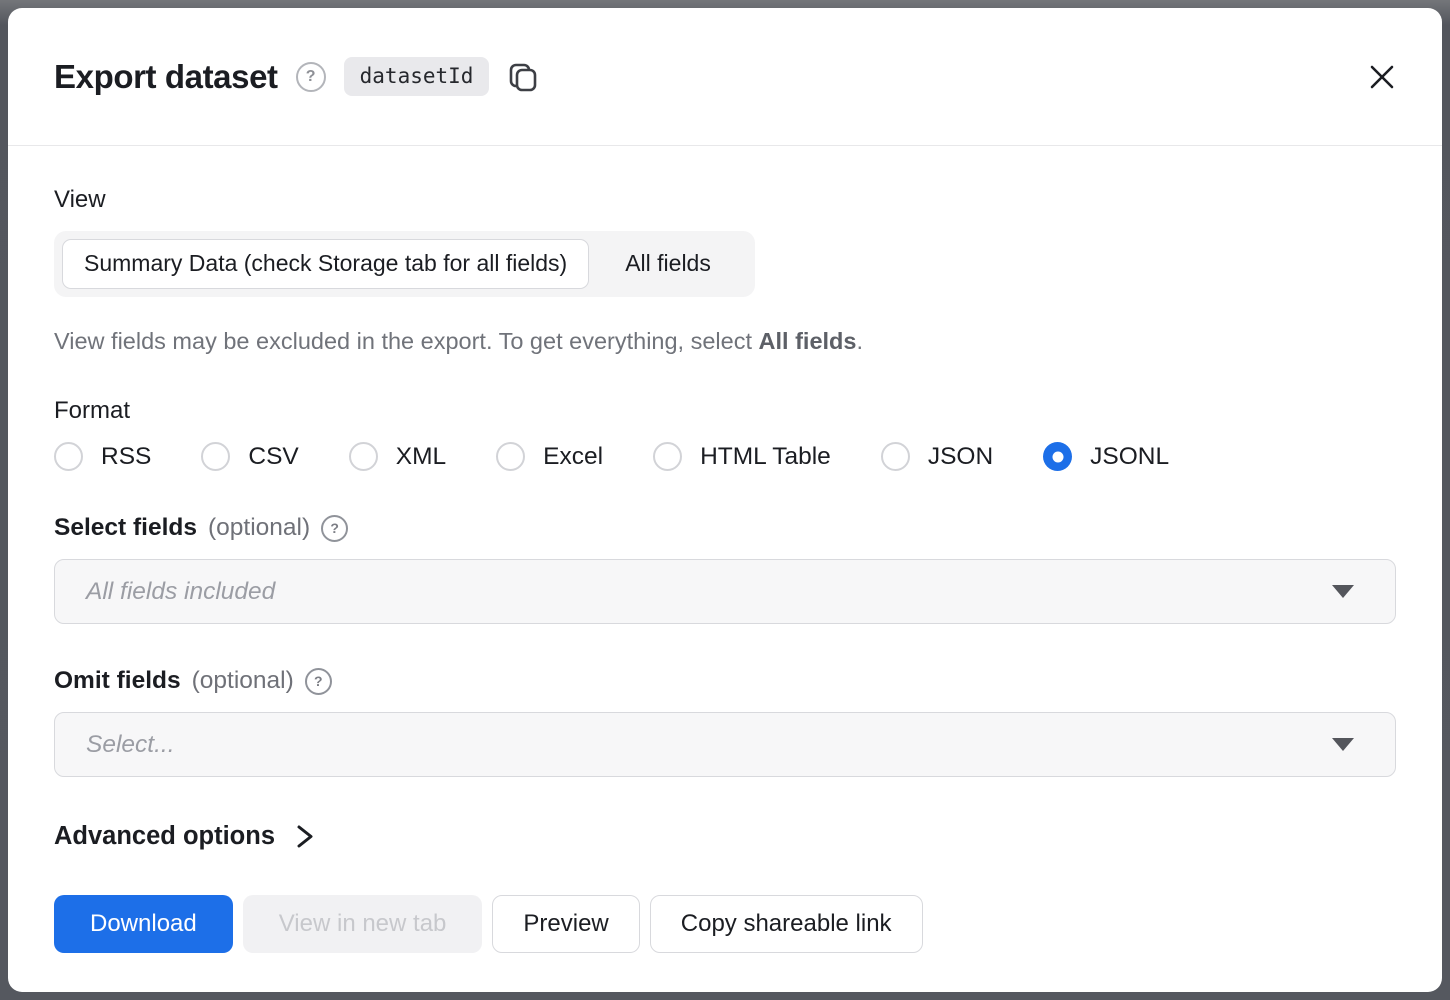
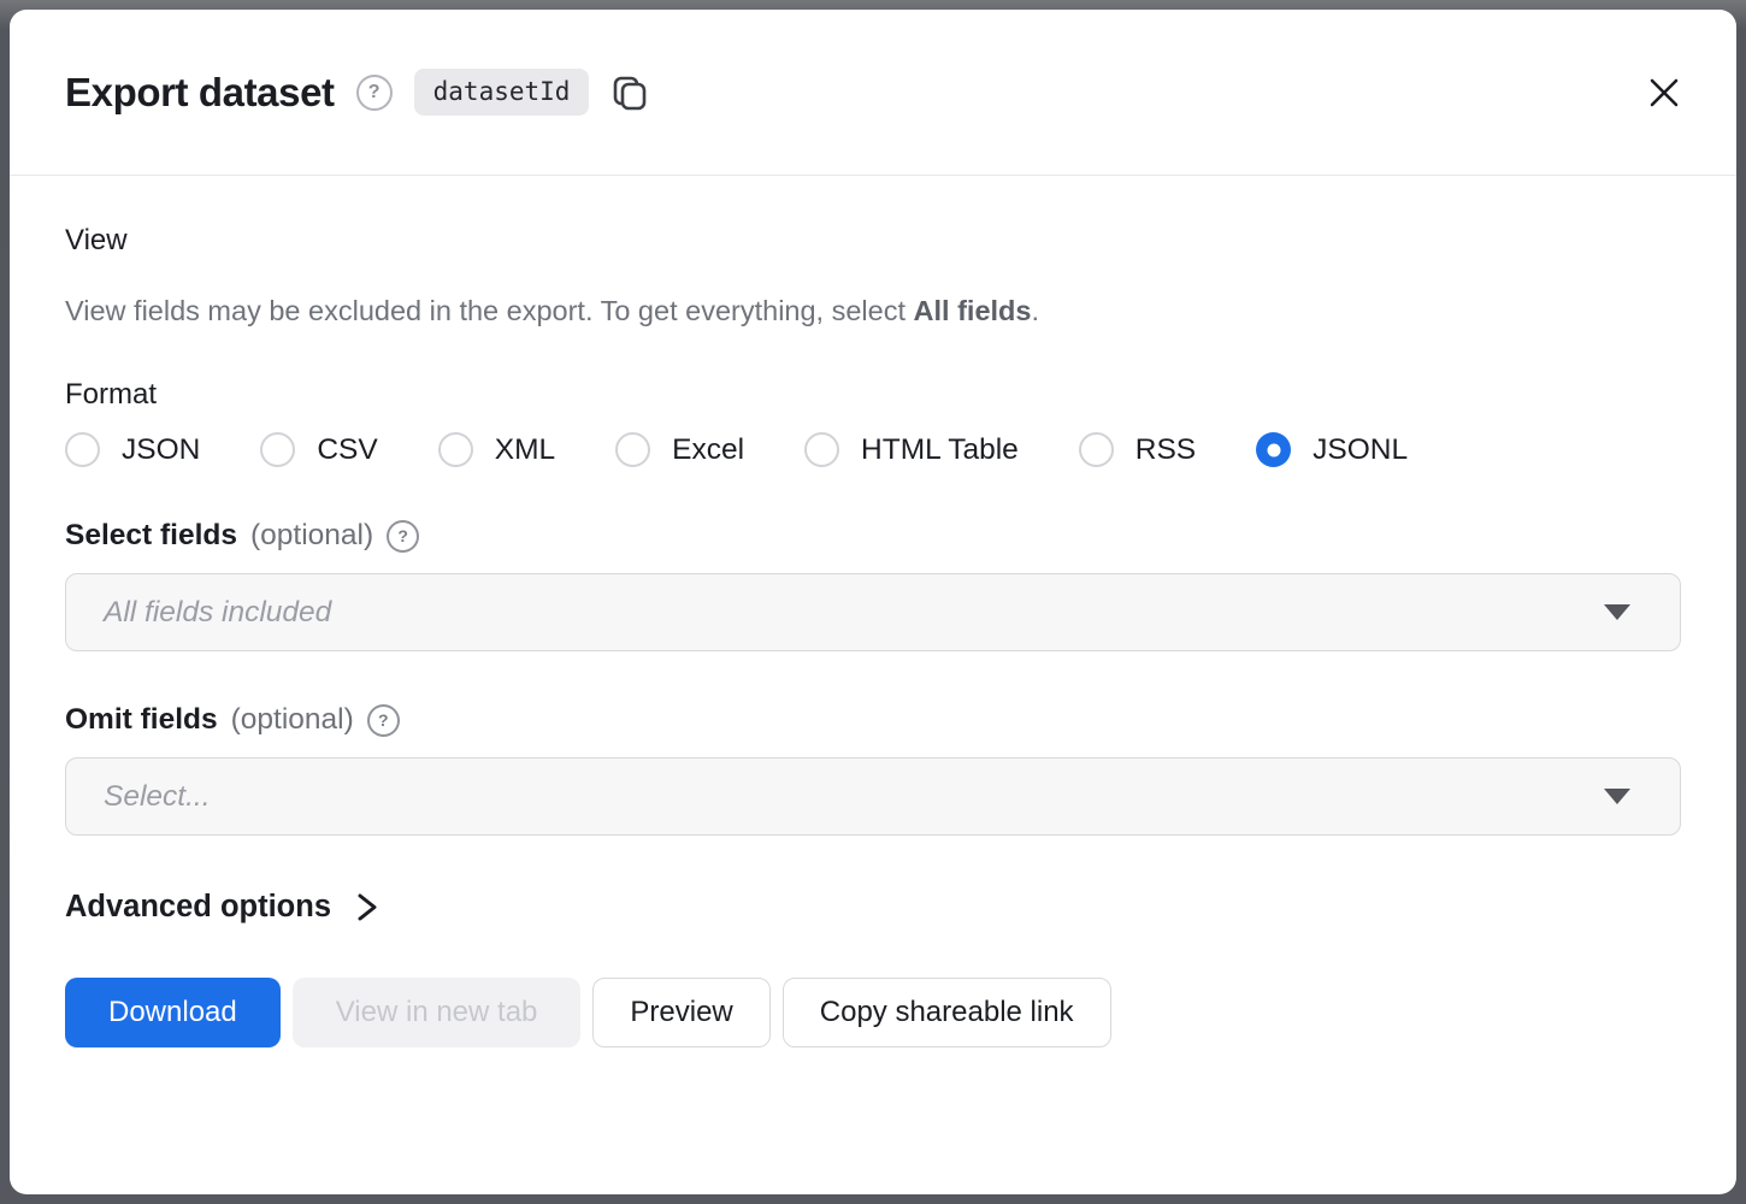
  Export dataset
  ?
  datasetId
  View
- Summary Data (check Storage tab for all fields)
- All fields
  View fields may be excluded in the export. To get everything, select All fields.
  Format
- RSS
+ JSON
  CSV
  XML
  Excel
  HTML Table
- JSON
+ RSS
  JSONL
  Select fields
  (optional)
  ?
  All fields included
  Omit fields
  (optional)
  ?
  Select...
  Advanced options
  Download
  View in new tab
  Preview
  Copy shareable link
